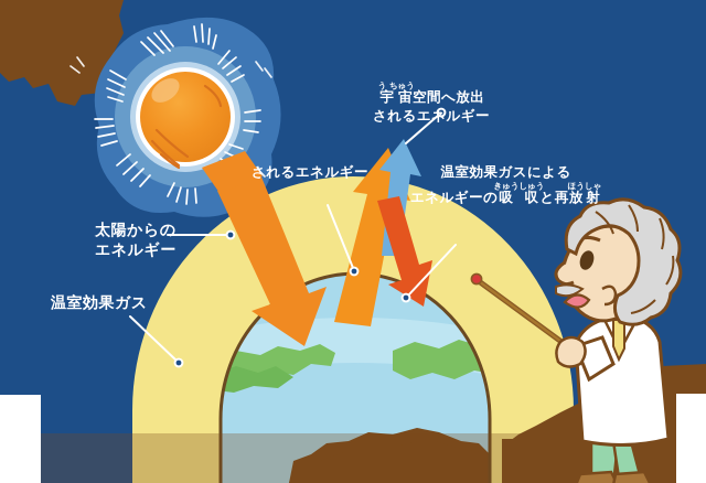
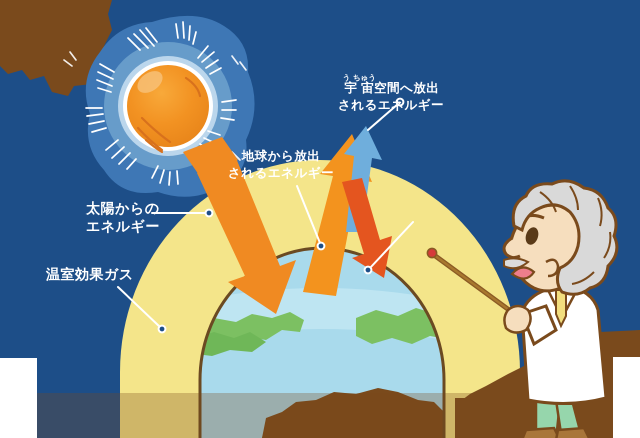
  太陽からの
  エネルギー
  温室効果ガス
+ 地球から放出
  されるエネルギー
  宇宙う ちゅう空間へ放出
  されるエネルギー
- 温室効果ガスによる
- エネルギーの吸収きゅうしゅうと再放射ほうしゃ
